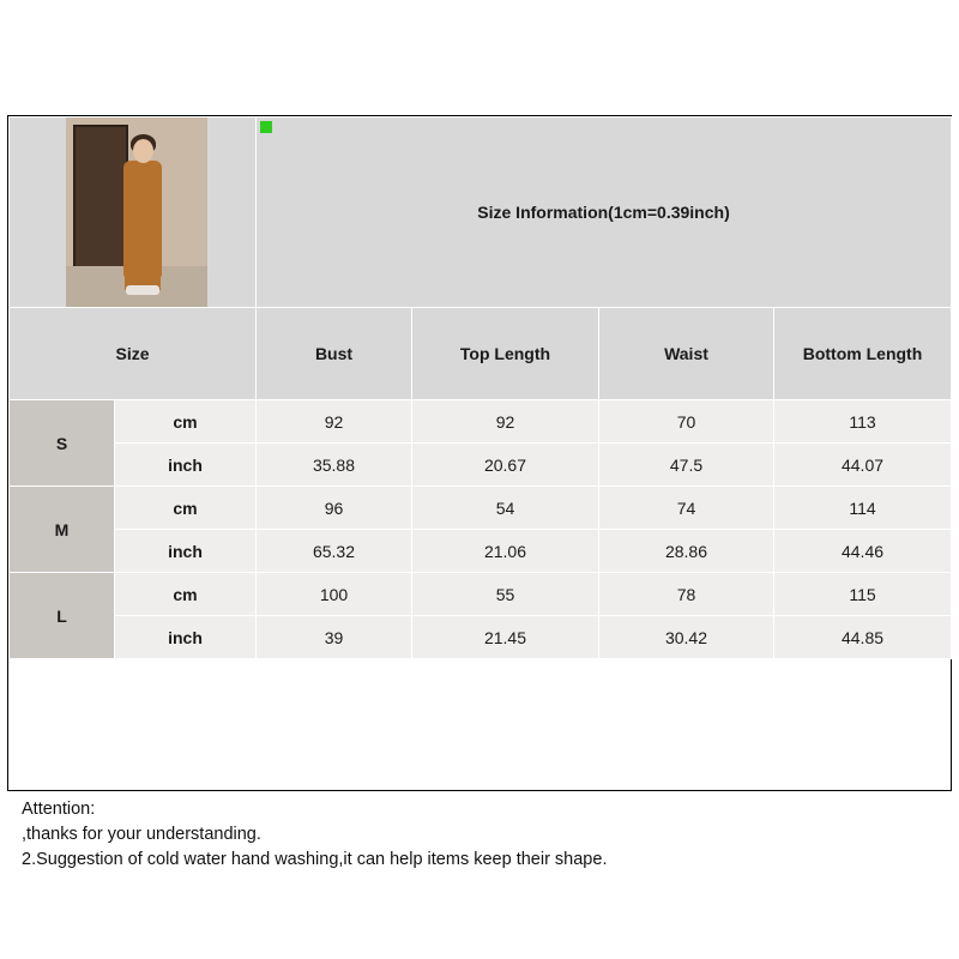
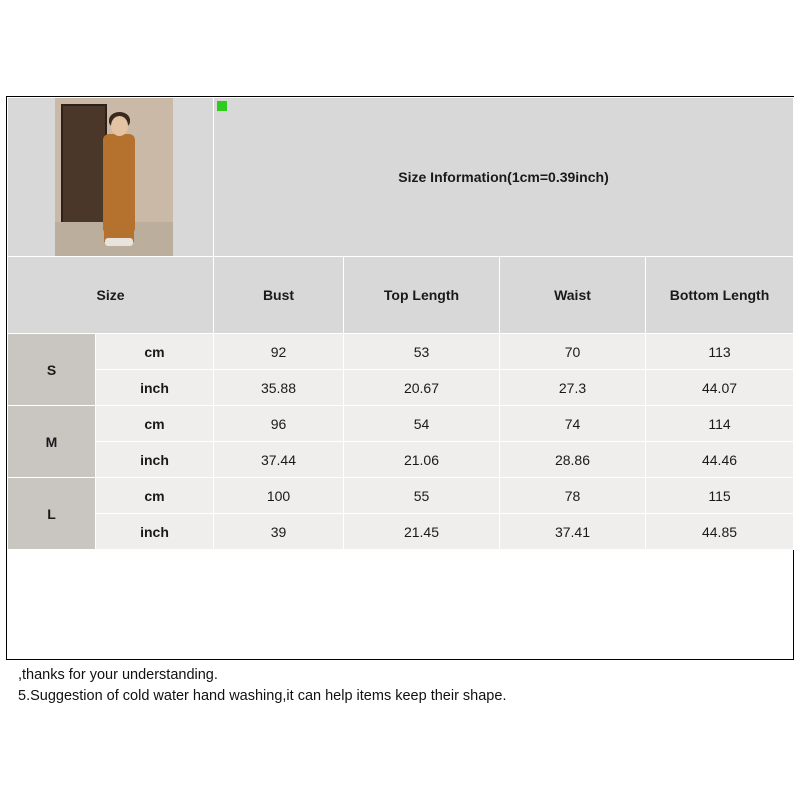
  	Size Information(1cm=0.39inch)
  Size	Bust	Top Length	Waist	Bottom Length
- S	cm	92	92	70	113
+ S	cm	92	53	70	113
- inch	35.88	20.67	47.5	44.07
+ inch	35.88	20.67	27.3	44.07
  M	cm	96	54	74	114
- inch	65.32	21.06	28.86	44.46
+ inch	37.44	21.06	28.86	44.46
  L	cm	100	55	78	115
- inch	39	21.45	30.42	44.85
+ inch	39	21.45	37.41	44.85
- Attention:
  ,thanks for your understanding.
- 2.Suggestion of cold water hand washing,it can help items keep their shape.
+ 5.Suggestion of cold water hand washing,it can help items keep their shape.
